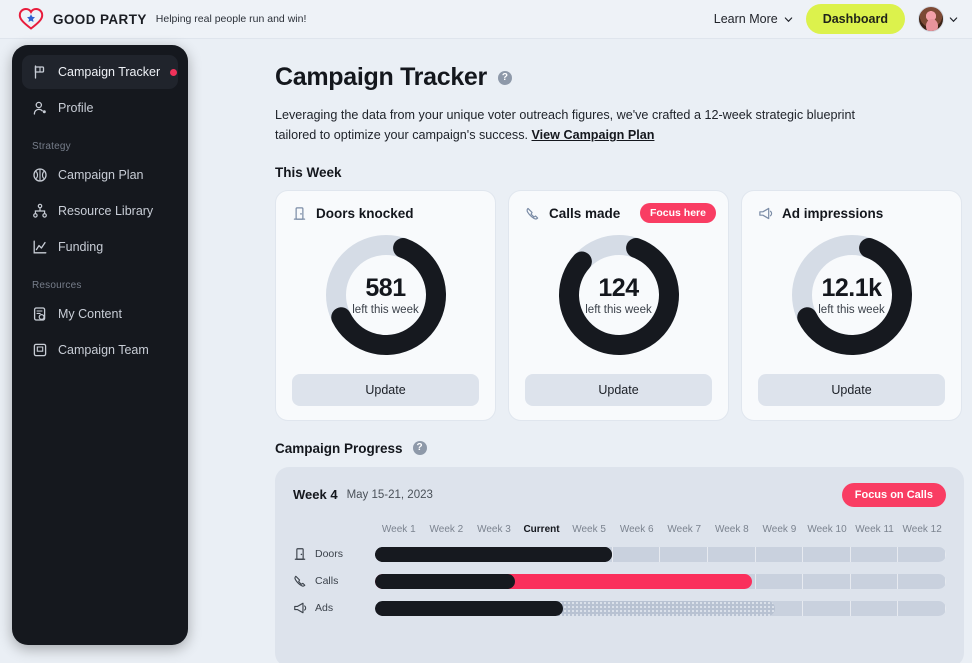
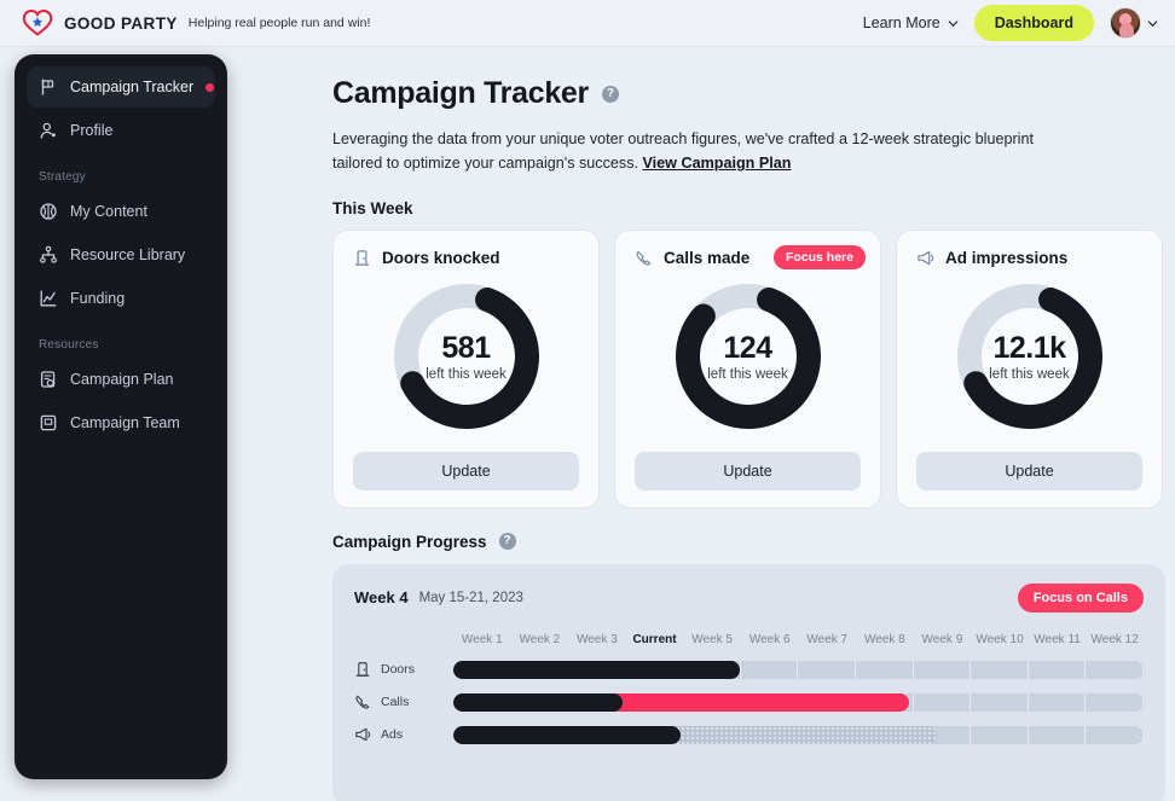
  GOOD PARTY
  Helping real people run and win!
  Learn More
  Dashboard
  Campaign Tracker
  Profile
  Strategy
- Campaign Plan
+ My Content
  Resource Library
  Funding
  Resources
- My Content
+ Campaign Plan
  Campaign Team
  Campaign Tracker
  ?
  Leveraging the data from your unique voter outreach figures, we've crafted a 12-week strategic blueprint tailored to optimize your campaign's success. View Campaign Plan
  This Week
  Doors knocked
  581
  left this week
  Update
  Calls made
  Focus here
  124
  left this week
  Update
  Ad impressions
  12.1k
  left this week
  Update
  Campaign Progress
  ?
  Week 4
  May 15-21, 2023
  Focus on Calls
  Week 1
  Week 2
  Week 3
  Current
  Week 5
  Week 6
  Week 7
  Week 8
  Week 9
  Week 10
  Week 11
  Week 12
  Doors
  Calls
  Ads
